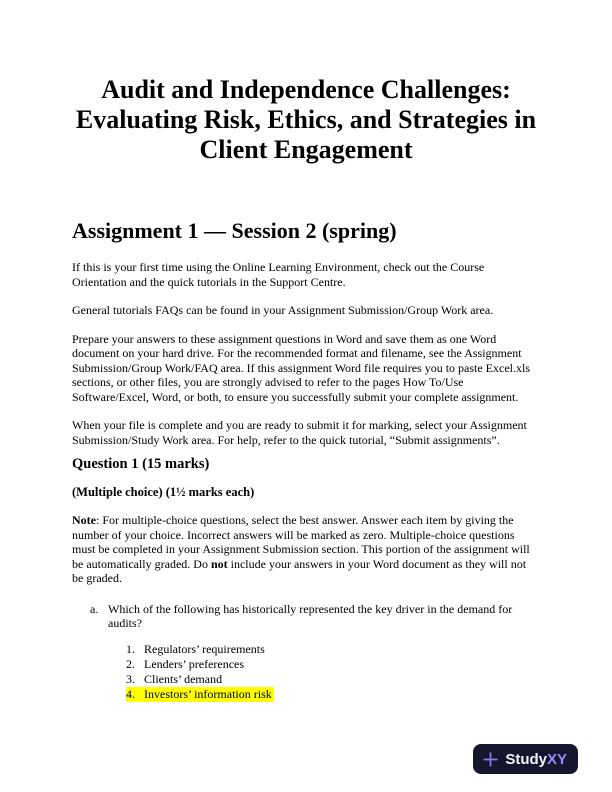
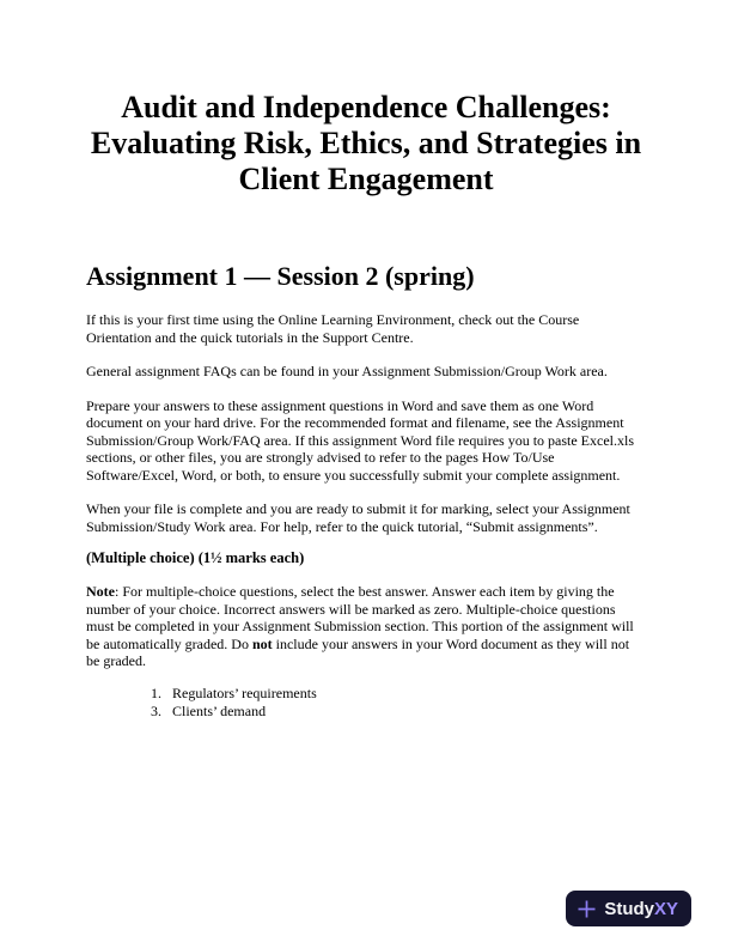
  Audit and Independence Challenges:
  Evaluating Risk, Ethics, and Strategies in
  Client Engagement
  Assignment 1 — Session 2 (spring)
  If this is your first time using the Online Learning Environment, check out the Course Orientation and the quick tutorials in the Support Centre.
- General tutorials FAQs can be found in your Assignment Submission/Group Work area.
+ General assignment FAQs can be found in your Assignment Submission/Group Work area.
  Prepare your answers to these assignment questions in Word and save them as one Word document on your hard drive. For the recommended format and filename, see the Assignment Submission/Group Work/FAQ area. If this assignment Word file requires you to paste Excel.xls sections, or other files, you are strongly advised to refer to the pages How To/Use Software/Excel, Word, or both, to ensure you successfully submit your complete assignment.
  When your file is complete and you are ready to submit it for marking, select your Assignment Submission/Study Work area. For help, refer to the quick tutorial, “Submit assignments”.
- Question 1 (15 marks)
  (Multiple choice) (1½ marks each)
  Note: For multiple-choice questions, select the best answer. Answer each item by giving the number of your choice. Incorrect answers will be marked as zero. Multiple-choice questions must be completed in your Assignment Submission section. This portion of the assignment will be automatically graded. Do not include your answers in your Word document as they will not be graded.
- a.
- Which of the following has historically represented the key driver in the demand for audits?
  1. Regulators’ requirements
- 2. Lenders’ preferences
  3. Clients’ demand
- 4. Investors’ information risk
  StudyXY
